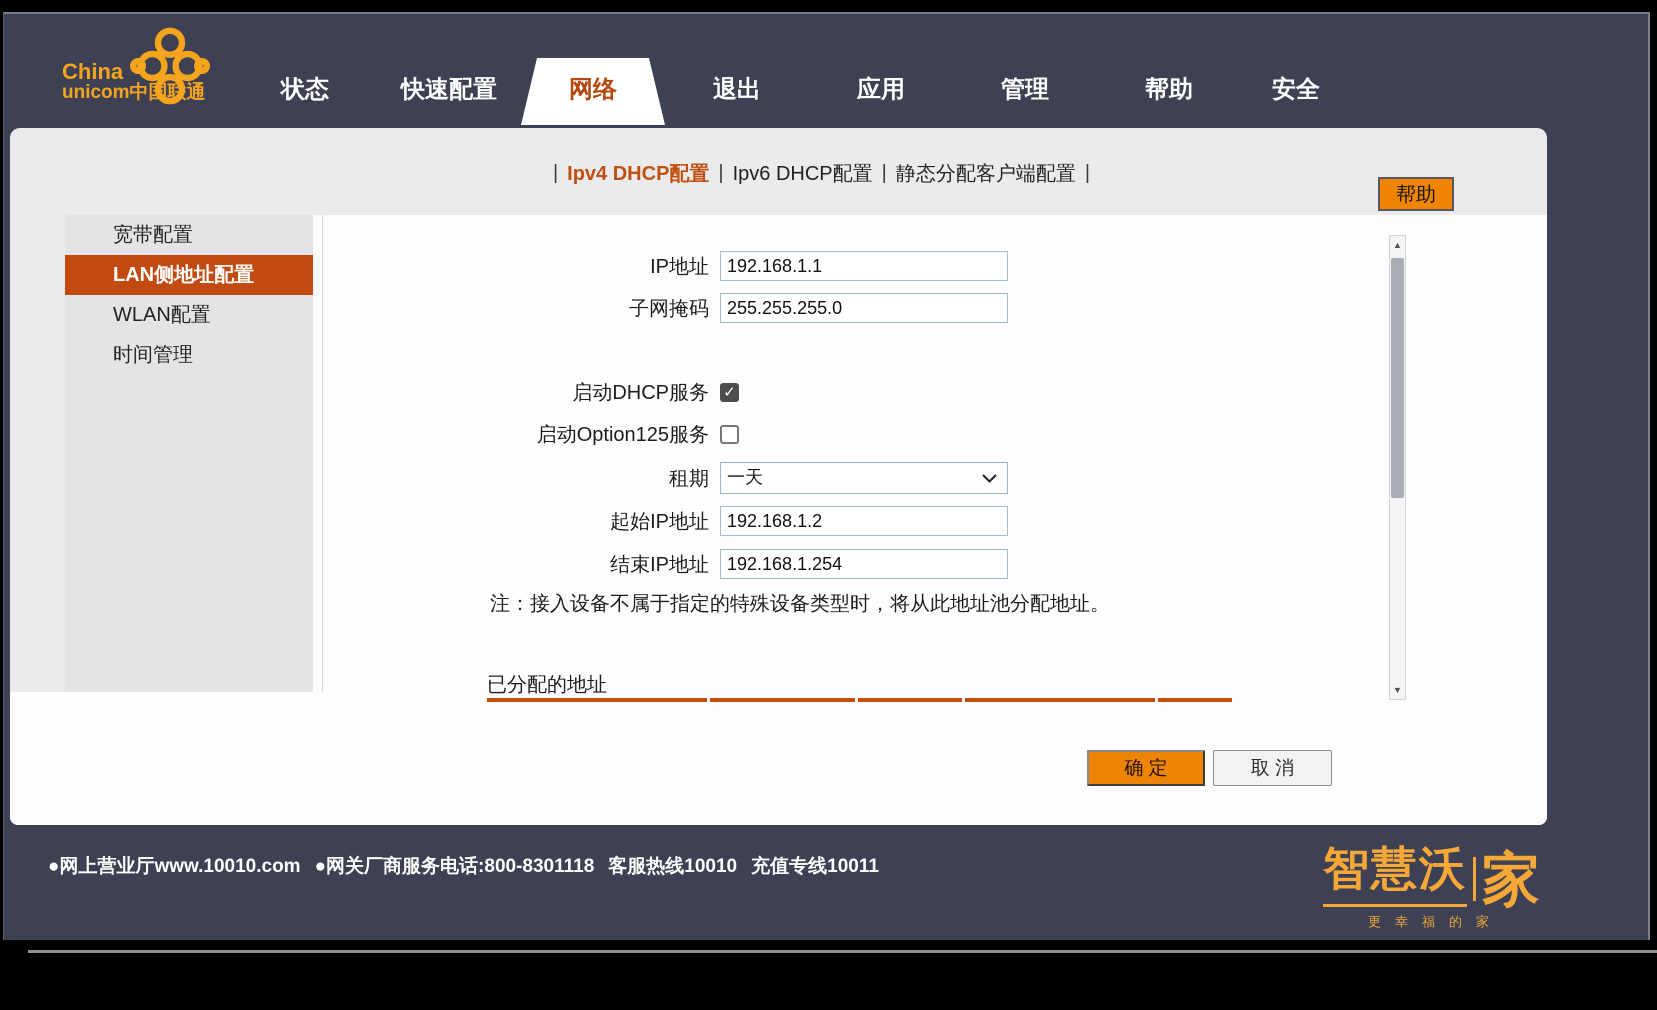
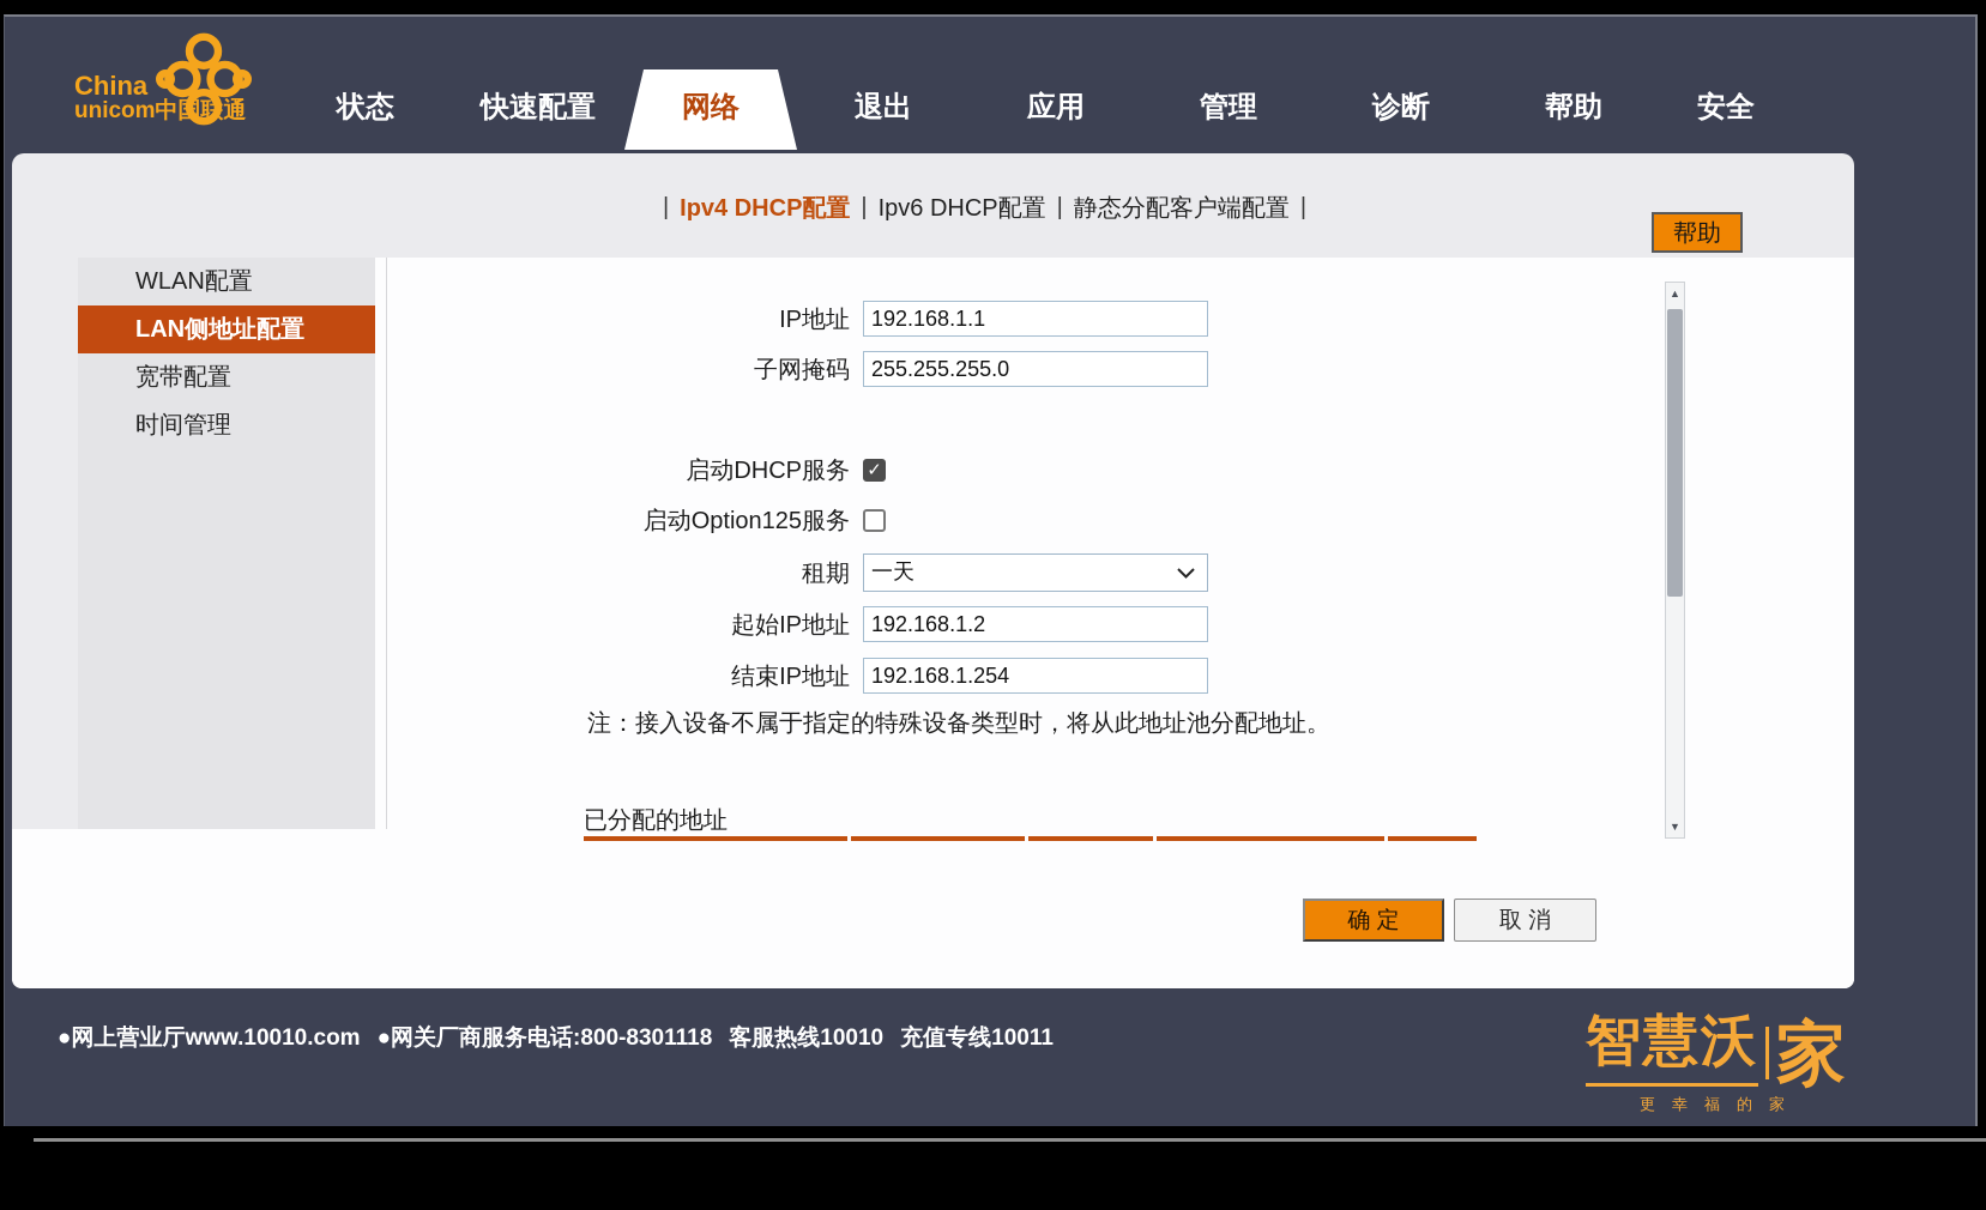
  China
  unicom中国联通
  状态
  快速配置
  网络
  退出
  应用
  管理
+ 诊断
  帮助
  安全
  |
  Ipv4 DHCP配置
  |
  Ipv6 DHCP配置
  |
  静态分配客户端配置
  |
  帮助
- 宽带配置
+ WLAN配置
  LAN侧地址配置
- WLAN配置
+ 宽带配置
  时间管理
  IP地址
  192.168.1.1
  子网掩码
  255.255.255.0
  启动DHCP服务
  启动Option125服务
  租期
  一天
  起始IP地址
  192.168.1.2
  结束IP地址
  192.168.1.254
  注：接入设备不属于指定的特殊设备类型时，将从此地址池分配地址。
  已分配的地址
  确 定
  取 消
  ▲
  ▼
  ●网上营业厅www.10010.com
  ●网关厂商服务电话:800-8301118
  客服热线10010
  充值专线10011
  智慧沃
  家
  更幸福的家
